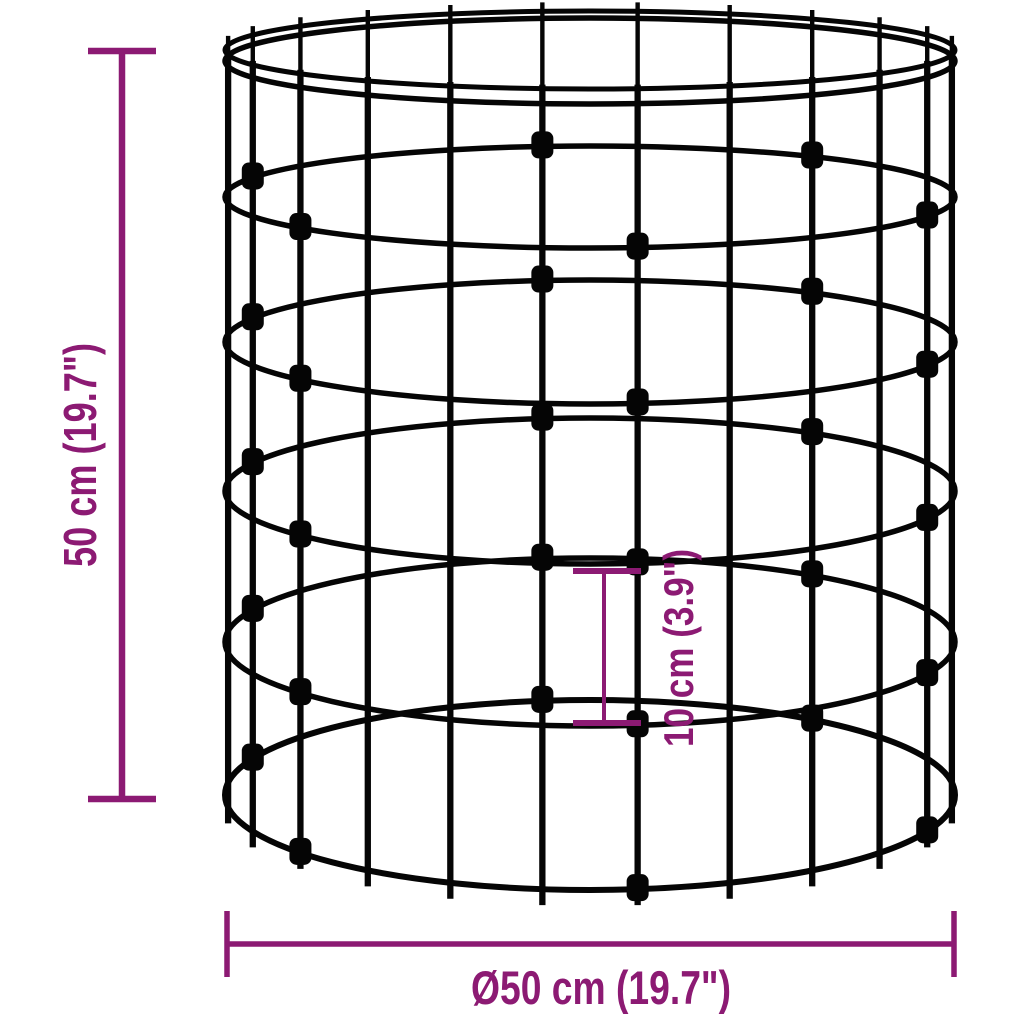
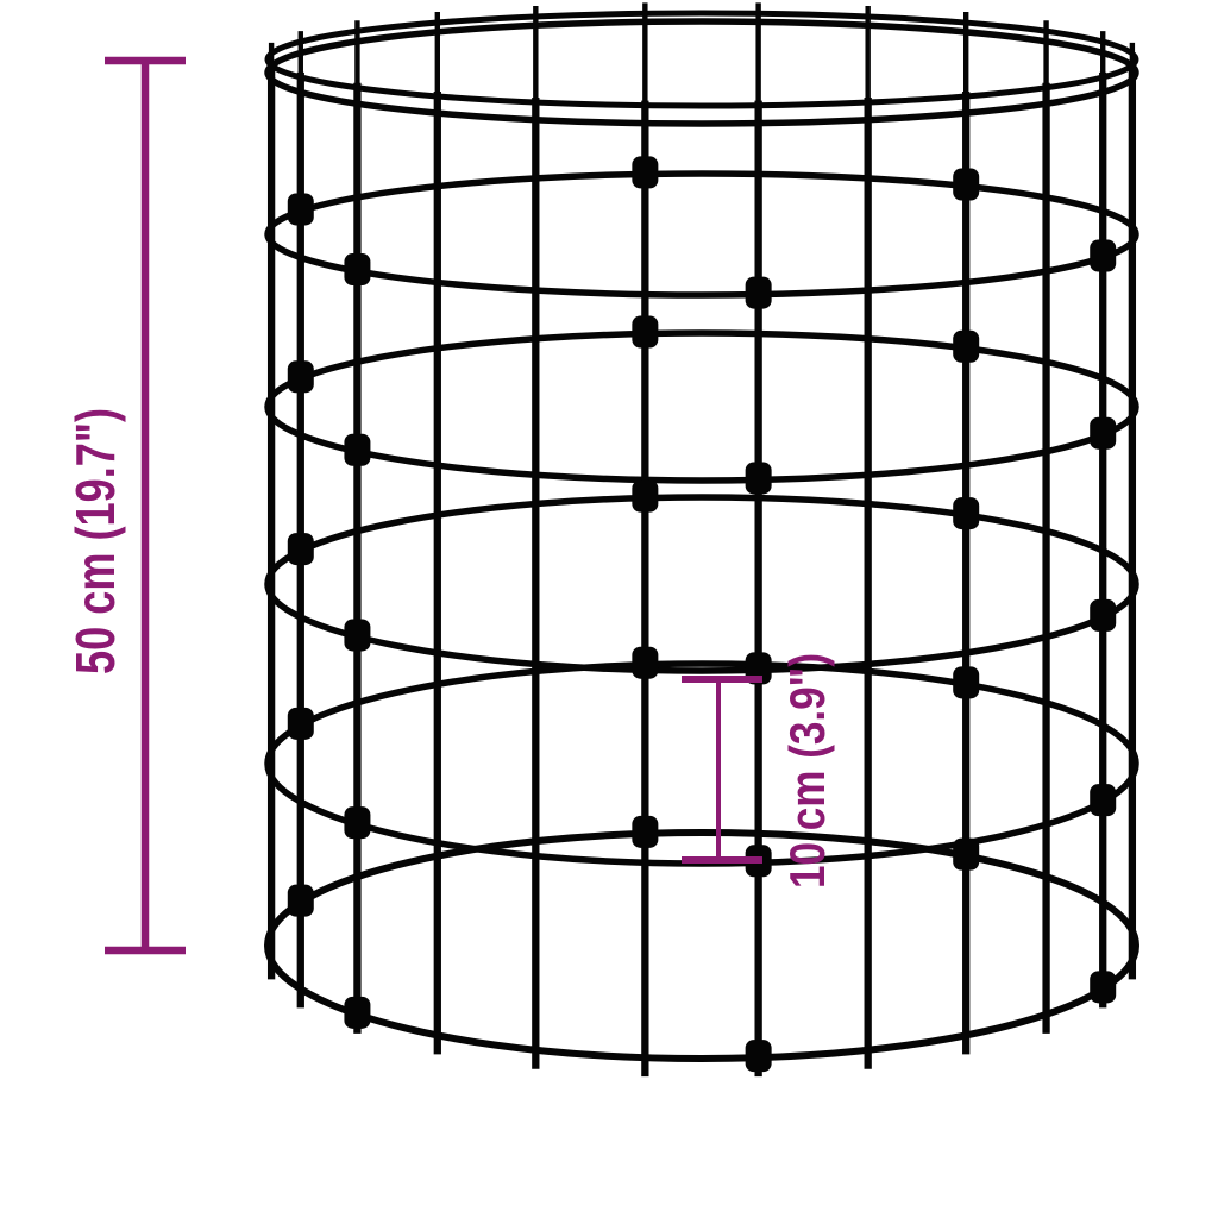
- Ø50 cm (19.7")
